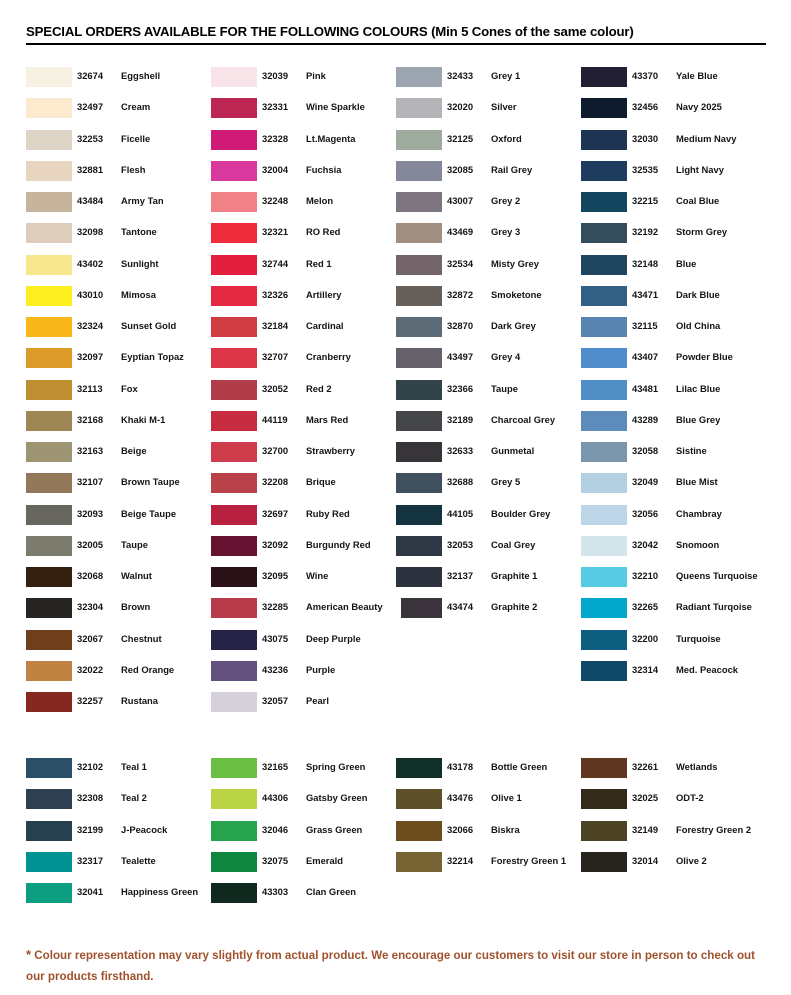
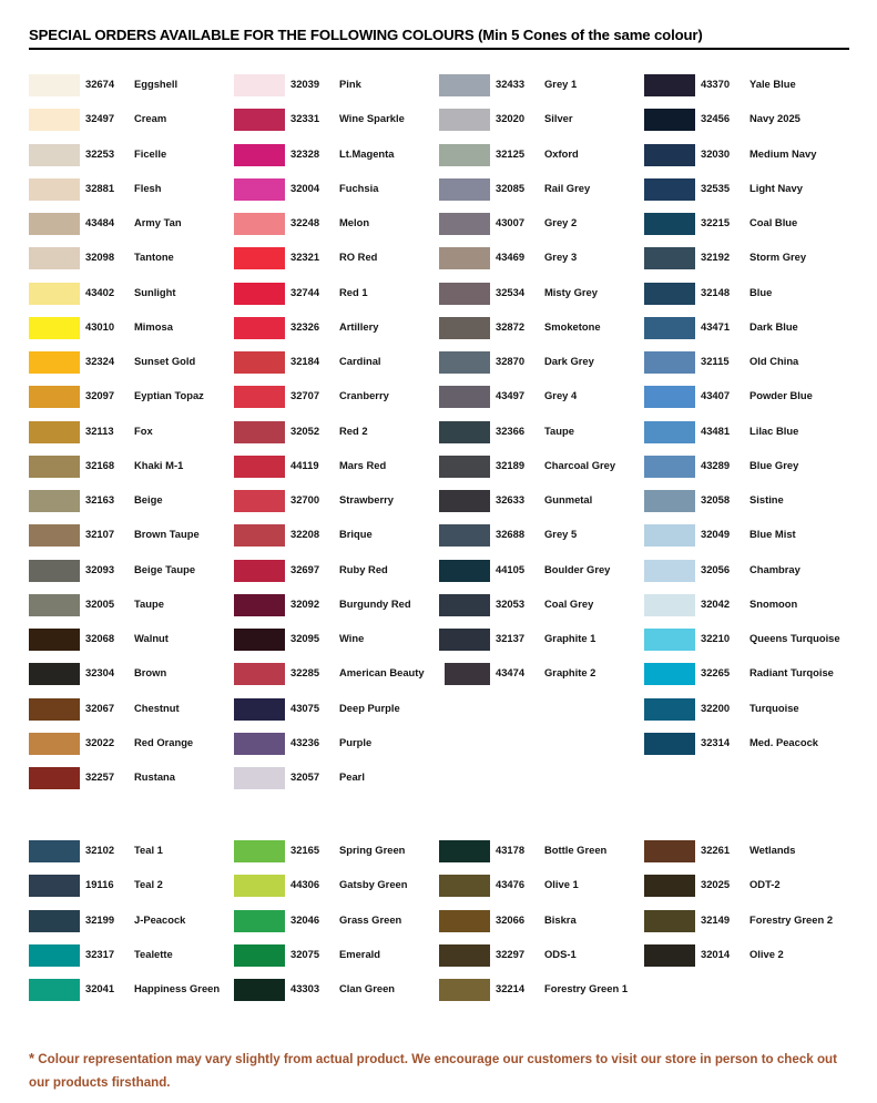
  SPECIAL ORDERS AVAILABLE FOR THE FOLLOWING COLOURS (Min 5 Cones of the same colour)
  32674
  Eggshell
  32497
  Cream
  32253
  Ficelle
  32881
  Flesh
  43484
  Army Tan
  32098
  Tantone
  43402
  Sunlight
  43010
  Mimosa
  32324
  Sunset Gold
  32097
  Eyptian Topaz
  32113
  Fox
  32168
  Khaki M-1
  32163
  Beige
  32107
  Brown Taupe
  32093
  Beige Taupe
  32005
  Taupe
  32068
  Walnut
  32304
  Brown
  32067
  Chestnut
  32022
  Red Orange
  32257
  Rustana
  32039
  Pink
  32331
  Wine Sparkle
  32328
  Lt.Magenta
  32004
  Fuchsia
  32248
  Melon
  32321
  RO Red
  32744
  Red 1
  32326
  Artillery
  32184
  Cardinal
  32707
  Cranberry
  32052
  Red 2
  44119
  Mars Red
  32700
  Strawberry
  32208
  Brique
  32697
  Ruby Red
  32092
  Burgundy Red
  32095
  Wine
  32285
  American Beauty
  43075
  Deep Purple
  43236
  Purple
  32057
  Pearl
  32433
  Grey 1
  32020
  Silver
  32125
  Oxford
  32085
  Rail Grey
  43007
  Grey 2
  43469
  Grey 3
  32534
  Misty Grey
  32872
  Smoketone
  32870
  Dark Grey
  43497
  Grey 4
  32366
  Taupe
  32189
  Charcoal Grey
  32633
  Gunmetal
  32688
  Grey 5
  44105
  Boulder Grey
  32053
  Coal Grey
  32137
  Graphite 1
  43474
  Graphite 2
  43370
  Yale Blue
  32456
  Navy 2025
  32030
  Medium Navy
  32535
  Light Navy
  32215
  Coal Blue
  32192
  Storm Grey
  32148
  Blue
  43471
  Dark Blue
  32115
  Old China
  43407
  Powder Blue
  43481
  Lilac Blue
  43289
  Blue Grey
  32058
  Sistine
  32049
  Blue Mist
  32056
  Chambray
  32042
  Snomoon
  32210
  Queens Turquoise
  32265
  Radiant Turqoise
  32200
  Turquoise
  32314
  Med. Peacock
  32102
  Teal 1
- 32308
+ 19116
  Teal 2
  32199
  J-Peacock
  32317
  Tealette
  32041
  Happiness Green
  32165
  Spring Green
  44306
  Gatsby Green
  32046
  Grass Green
  32075
  Emerald
  43303
  Clan Green
  43178
  Bottle Green
  43476
  Olive 1
  32066
  Biskra
+ 32297
+ ODS-1
  32214
  Forestry Green 1
  32261
  Wetlands
  32025
  ODT-2
  32149
  Forestry Green 2
  32014
  Olive 2
  * Colour representation may vary slightly from actual product. We encourage our customers to visit our store in person to check out our products firsthand.
